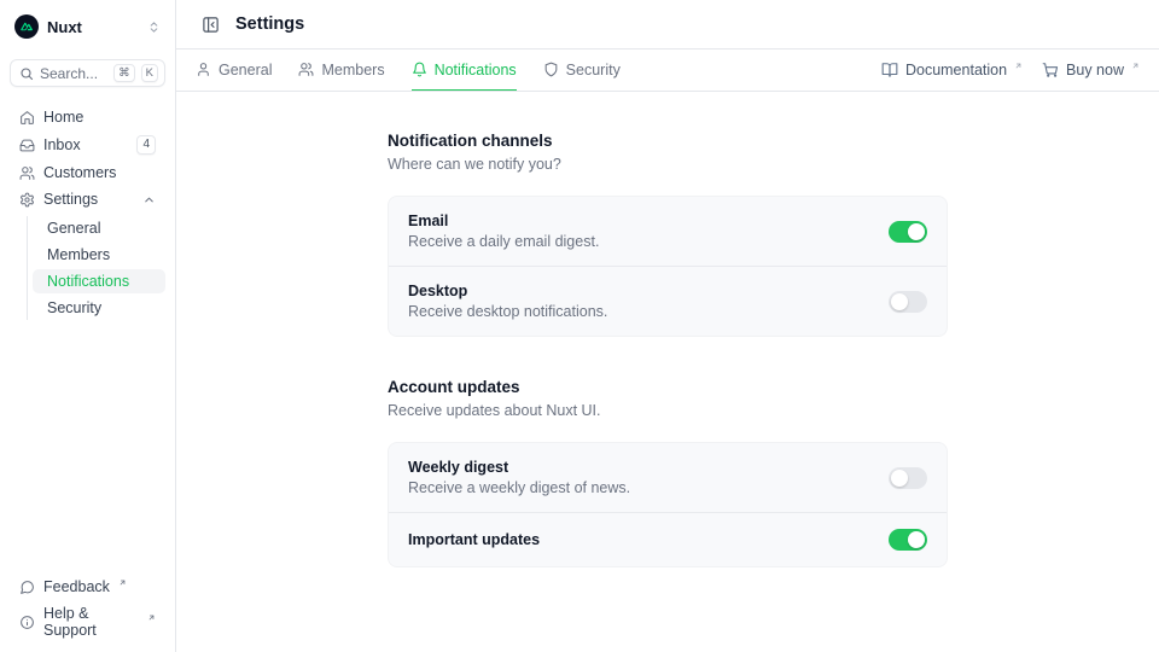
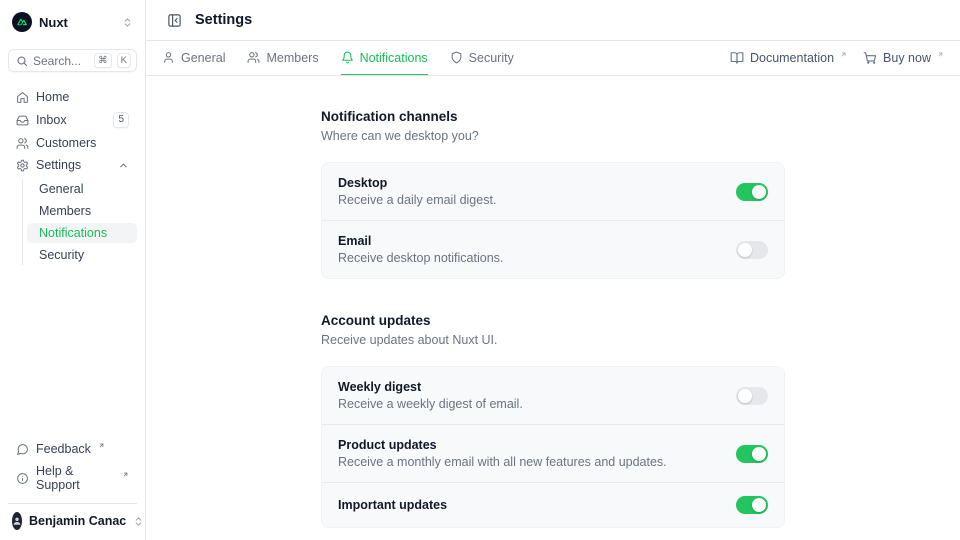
  Nuxt
  Search...
  ⌘
  K
  Home
  Inbox
- 4
+ 5
  Customers
  Settings
  General
  Members
  Notifications
  Security
  Feedback
  Help & Support
+ Benjamin Canac
  Settings
  General
  Members
  Notifications
  Security
  Documentation
  Buy now
  Notification channels
- Where can we notify you?
+ Where can we desktop you?
- Email
+ Desktop
  Receive a daily email digest.
- Desktop
+ Email
  Receive desktop notifications.
  Account updates
  Receive updates about Nuxt UI.
  Weekly digest
- Receive a weekly digest of news.
+ Receive a weekly digest of email.
+ Product updates
+ Receive a monthly email with all new features and updates.
  Important updates
